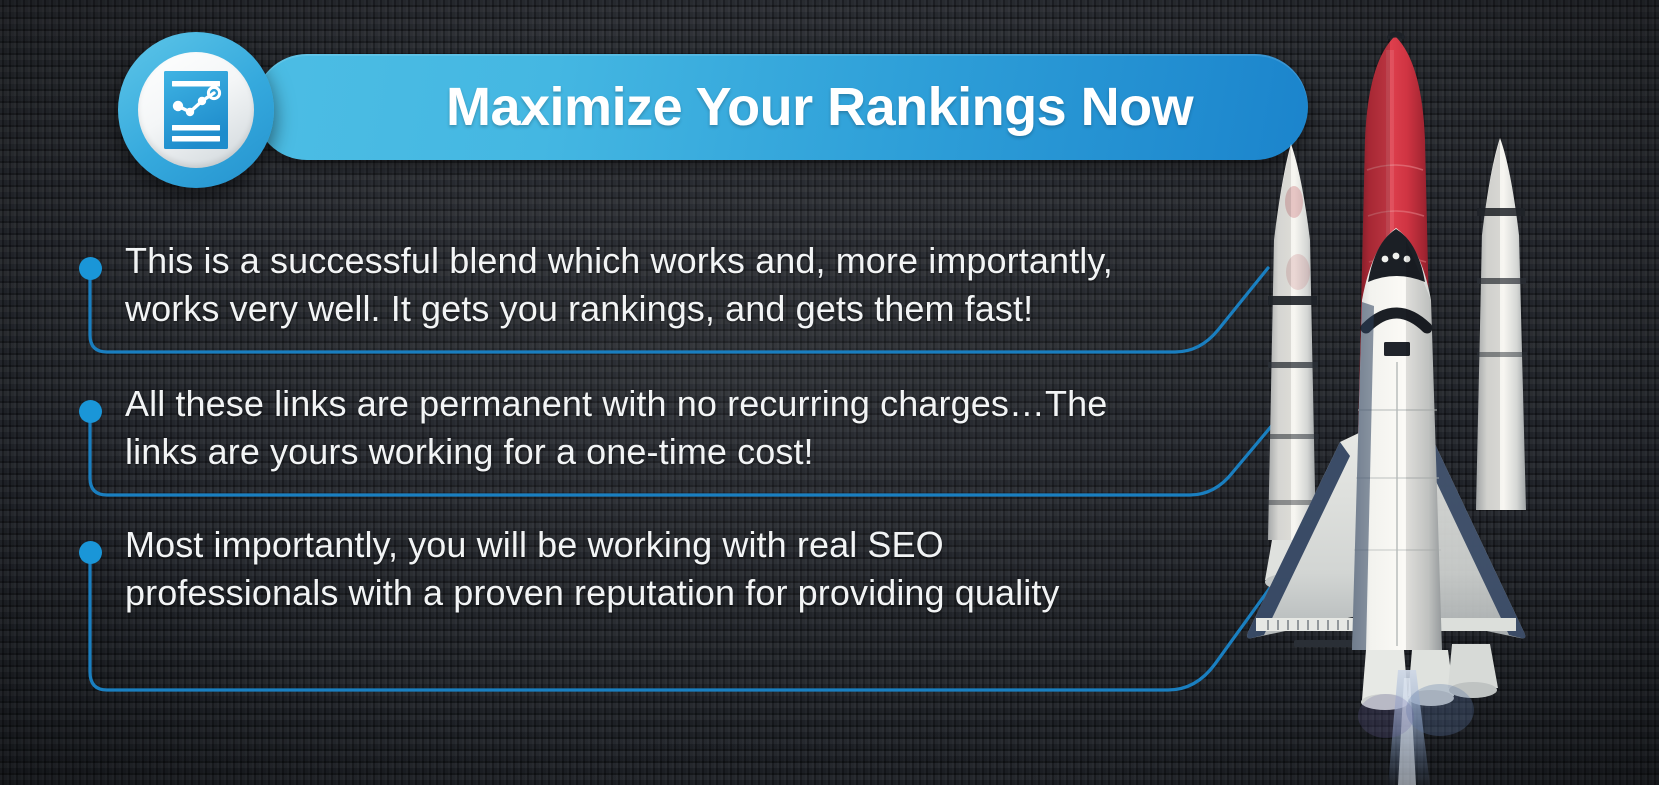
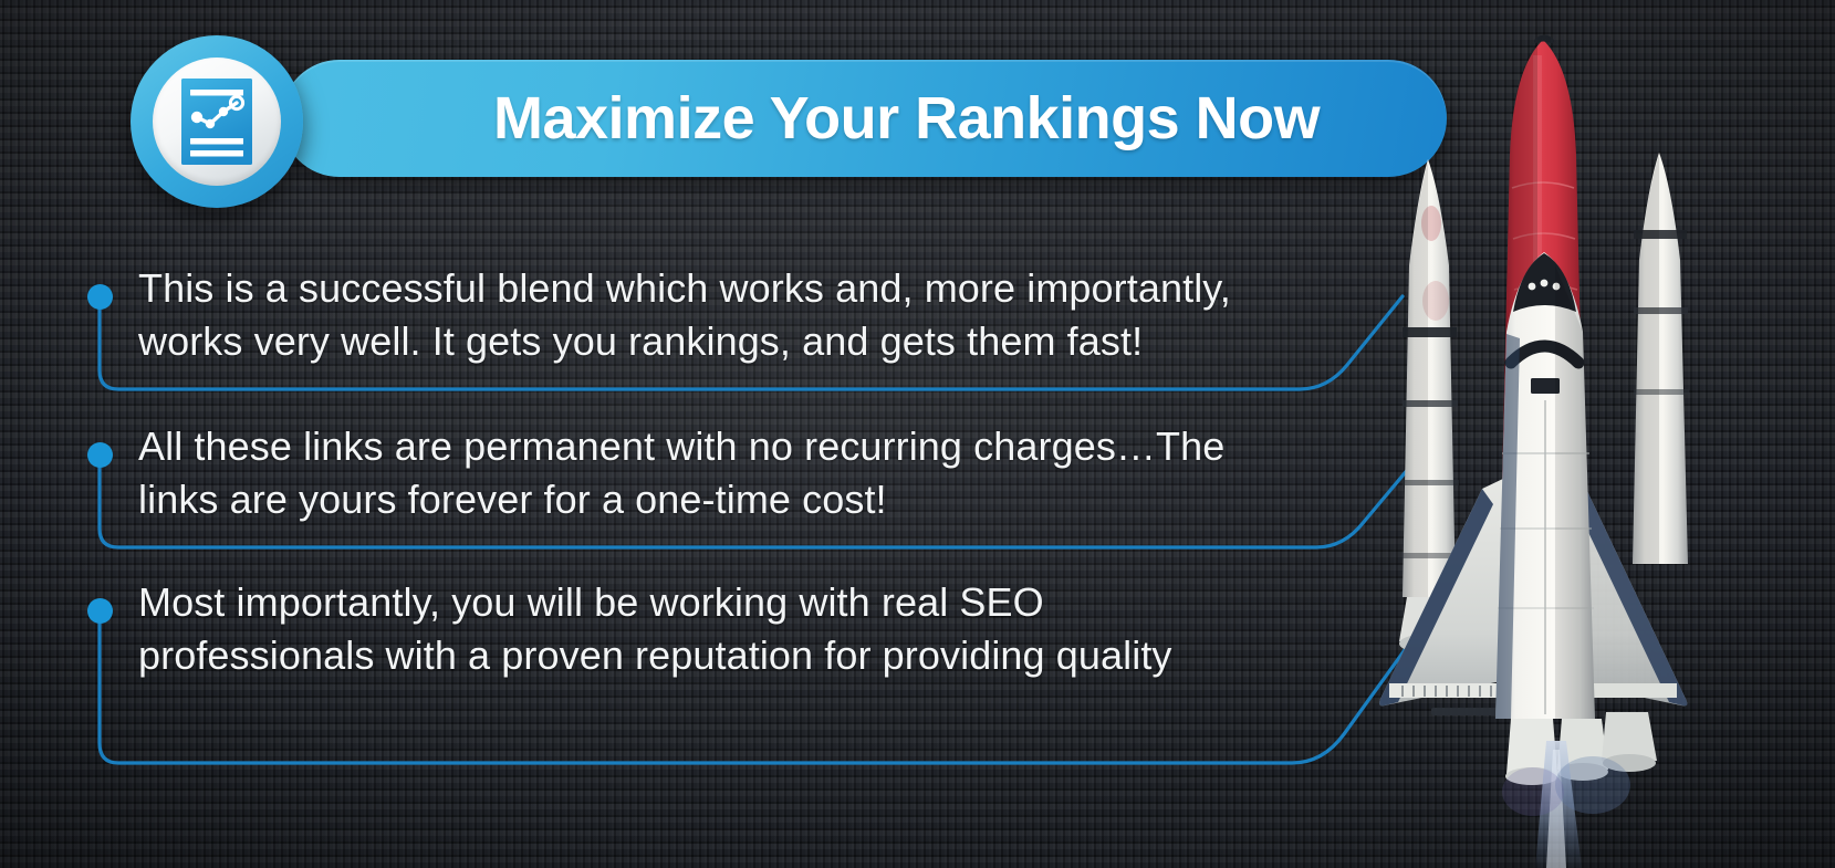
  Maximize Your Rankings Now
  This is a successful blend which works and, more importantly,
  works very well. It gets you rankings, and gets them fast!
  All these links are permanent with no recurring charges…The
- links are yours working for a one-time cost!
+ links are yours forever for a one-time cost!
  Most importantly, you will be working with real SEO
  professionals with a proven reputation for providing quality
